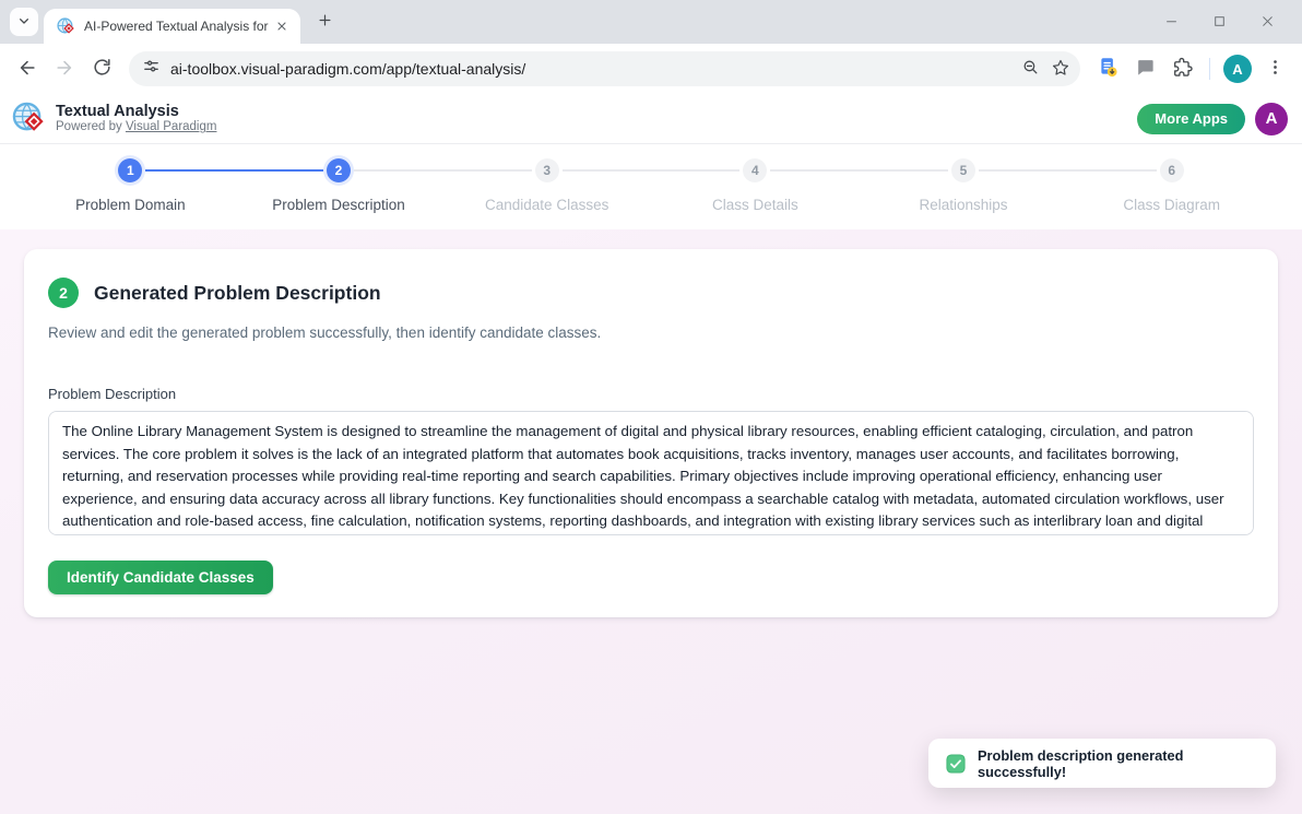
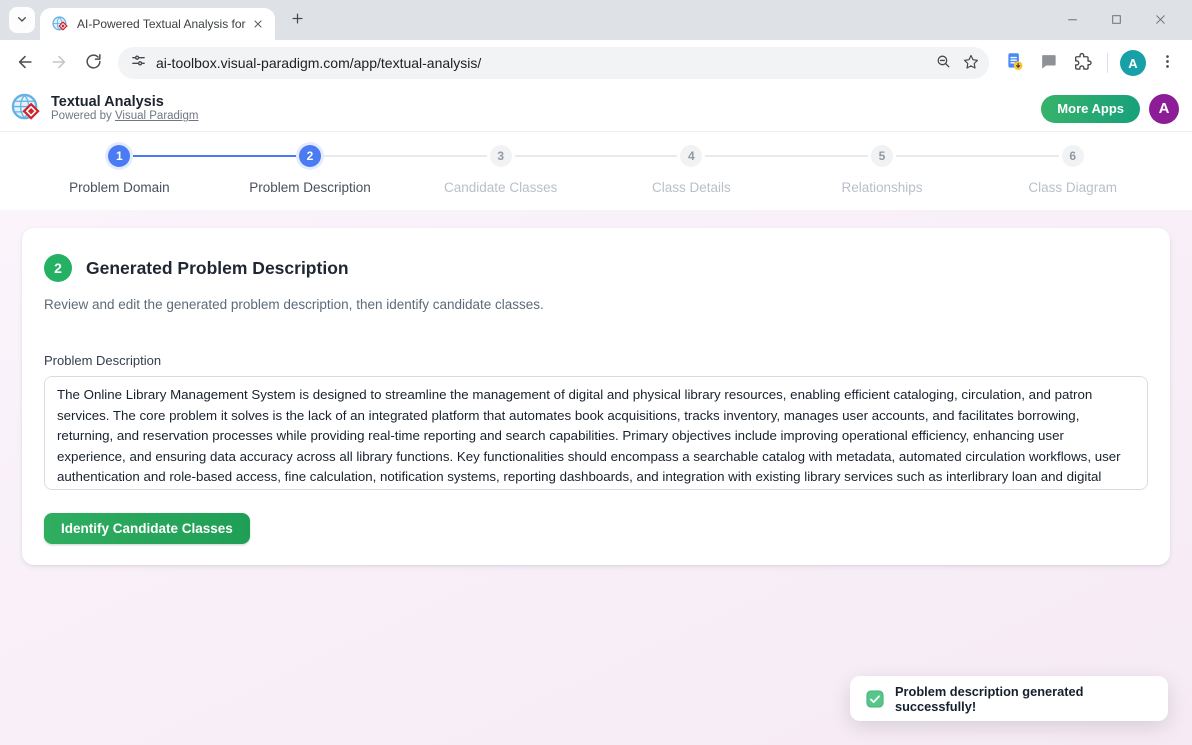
  AI-Powered Textual Analysis for
  ai-toolbox.visual-paradigm.com/app/textual-analysis/
  A
  Textual Analysis
  Powered by Visual Paradigm
  More Apps
  A
  1
  Problem Domain
  2
  Problem Description
  3
  Candidate Classes
  4
  Class Details
  5
  Relationships
  6
  Class Diagram
  2
  Generated Problem Description
- Review and edit the generated problem successfully, then identify candidate classes.
+ Review and edit the generated problem description, then identify candidate classes.
  Problem Description
  Identify Candidate Classes
  Problem description generated successfully!
